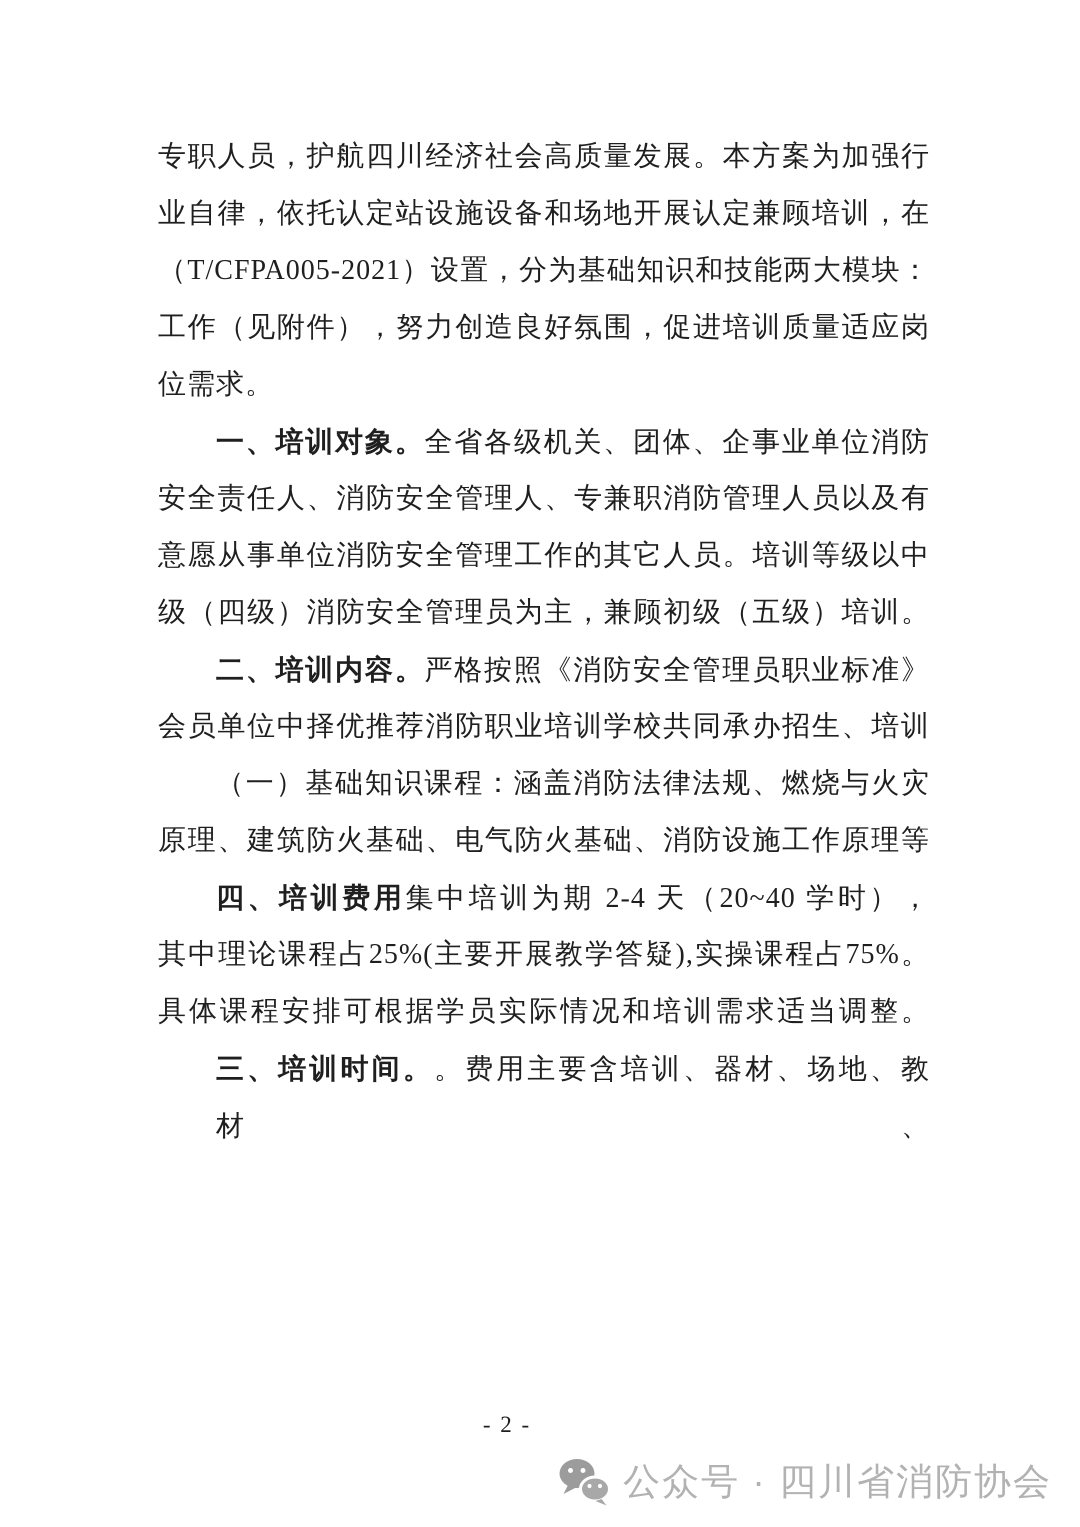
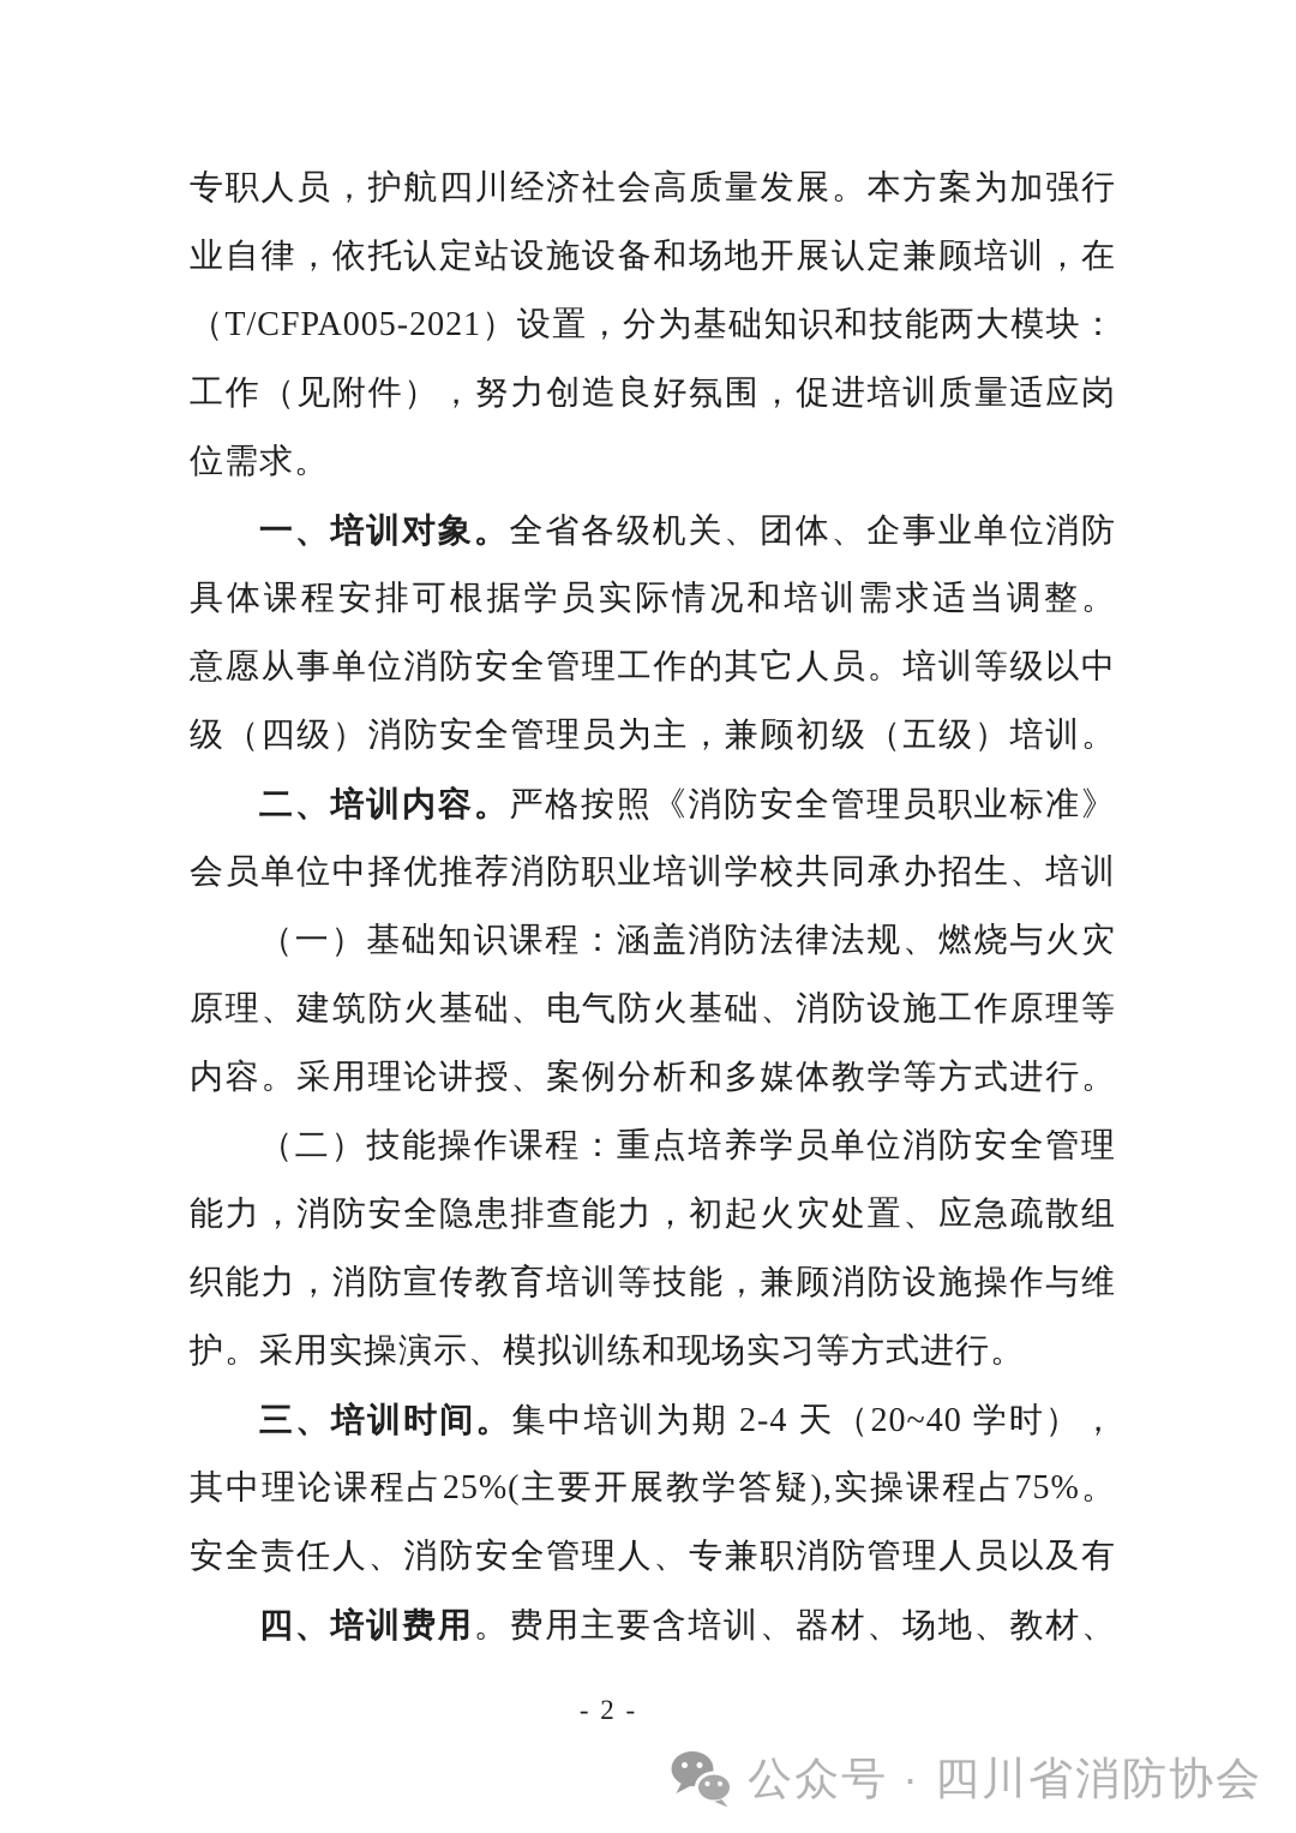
  专职人员，护航四川经济社会高质量发展。本方案为加强行
  业自律，依托认定站设施设备和场地开展认定兼顾培训，在
  （T/CFPA005-2021）设置，分为基础知识和技能两大模块：
  工作（见附件），努力创造良好氛围，促进培训质量适应岗
  位需求。
  一、培训对象。全省各级机关、团体、企事业单位消防
- 安全责任人、消防安全管理人、专兼职消防管理人员以及有
+ 具体课程安排可根据学员实际情况和培训需求适当调整。
  意愿从事单位消防安全管理工作的其它人员。培训等级以中
  级（四级）消防安全管理员为主，兼顾初级（五级）培训。
  二、培训内容。严格按照《消防安全管理员职业标准》
  会员单位中择优推荐消防职业培训学校共同承办招生、培训
  （一）基础知识课程：涵盖消防法律法规、燃烧与火灾
  原理、建筑防火基础、电气防火基础、消防设施工作原理等
+ 内容。采用理论讲授、案例分析和多媒体教学等方式进行。
+ （二）技能操作课程：重点培养学员单位消防安全管理
+ 能力，消防安全隐患排查能力，初起火灾处置、应急疏散组
+ 织能力，消防宣传教育培训等技能，兼顾消防设施操作与维
+ 护。采用实操演示、模拟训练和现场实习等方式进行。
- 四、培训费用集中培训为期 2-4 天（20~40 学时），
+ 三、培训时间。集中培训为期 2-4 天（20~40 学时），
  其中理论课程占25%(主要开展教学答疑),实操课程占75%。
- 具体课程安排可根据学员实际情况和培训需求适当调整。
+ 安全责任人、消防安全管理人、专兼职消防管理人员以及有
- 三、培训时间。。费用主要含培训、器材、场地、教材、
+ 四、培训费用。费用主要含培训、器材、场地、教材、
  - 2 -
  公众号 · 四川省消防协会
